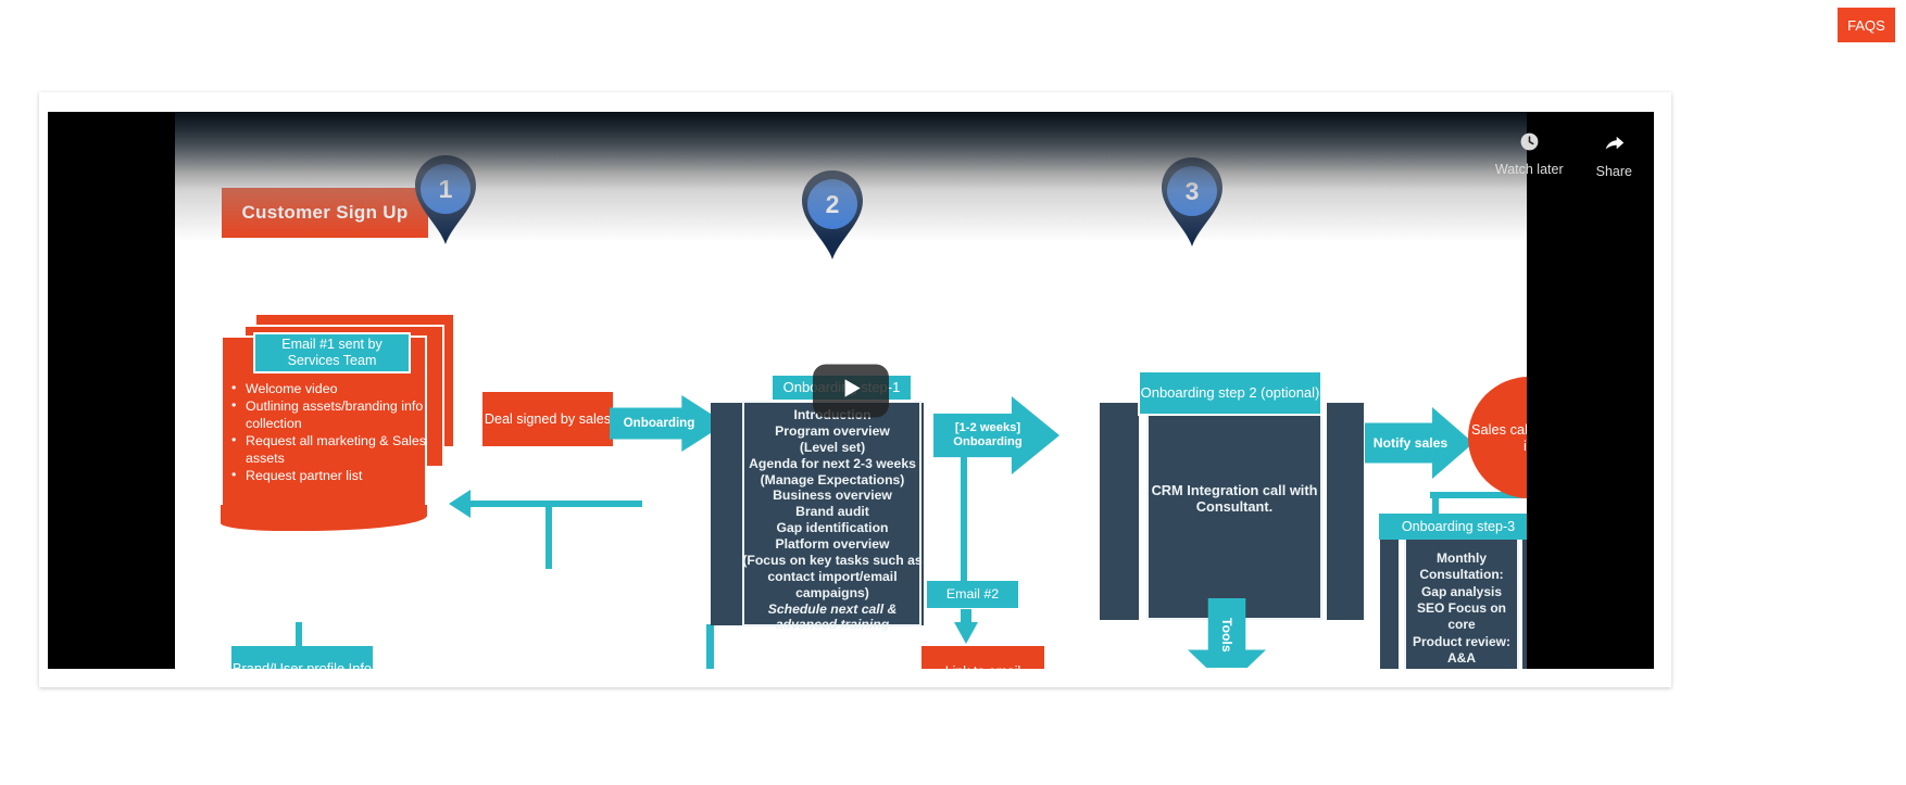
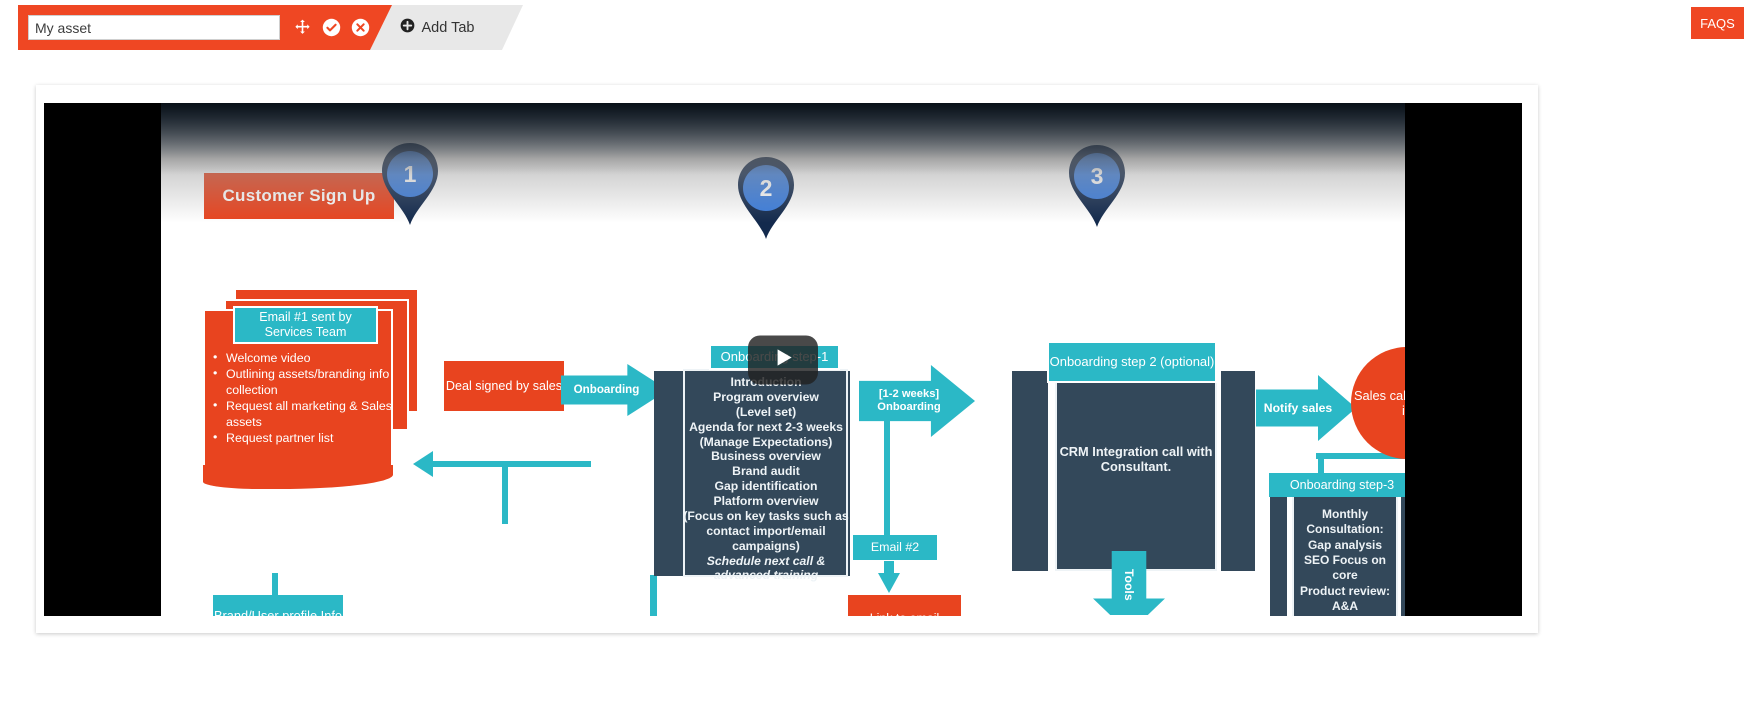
+ My asset
+ Add Tab
  FAQS
- Watch later
- Share
